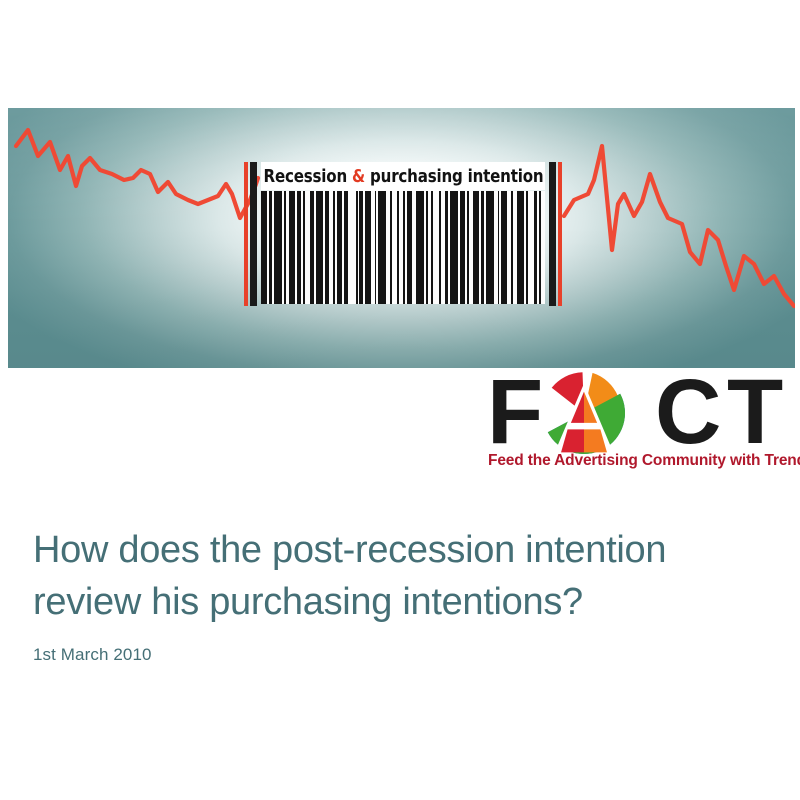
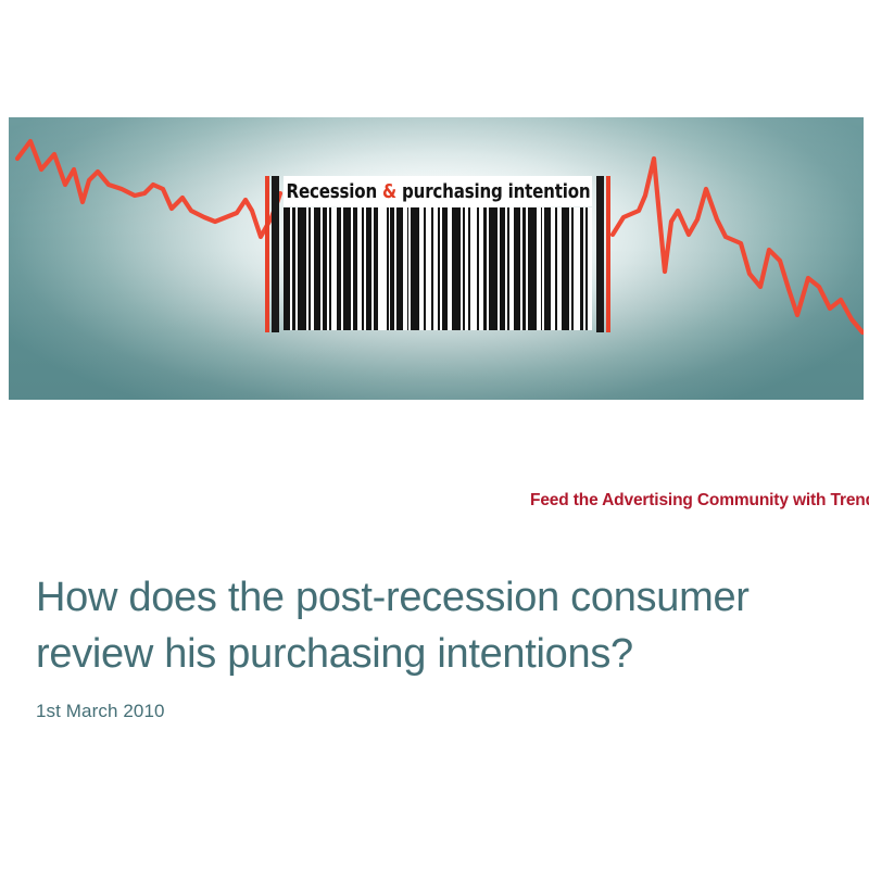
  Recession & purchasing intention
- F
- C
- T
  Feed the Advertising Community with Tren
- How does the post-recession intention
+ How does the post-recession consumer
  review his purchasing intentions?
  1st March 2010
